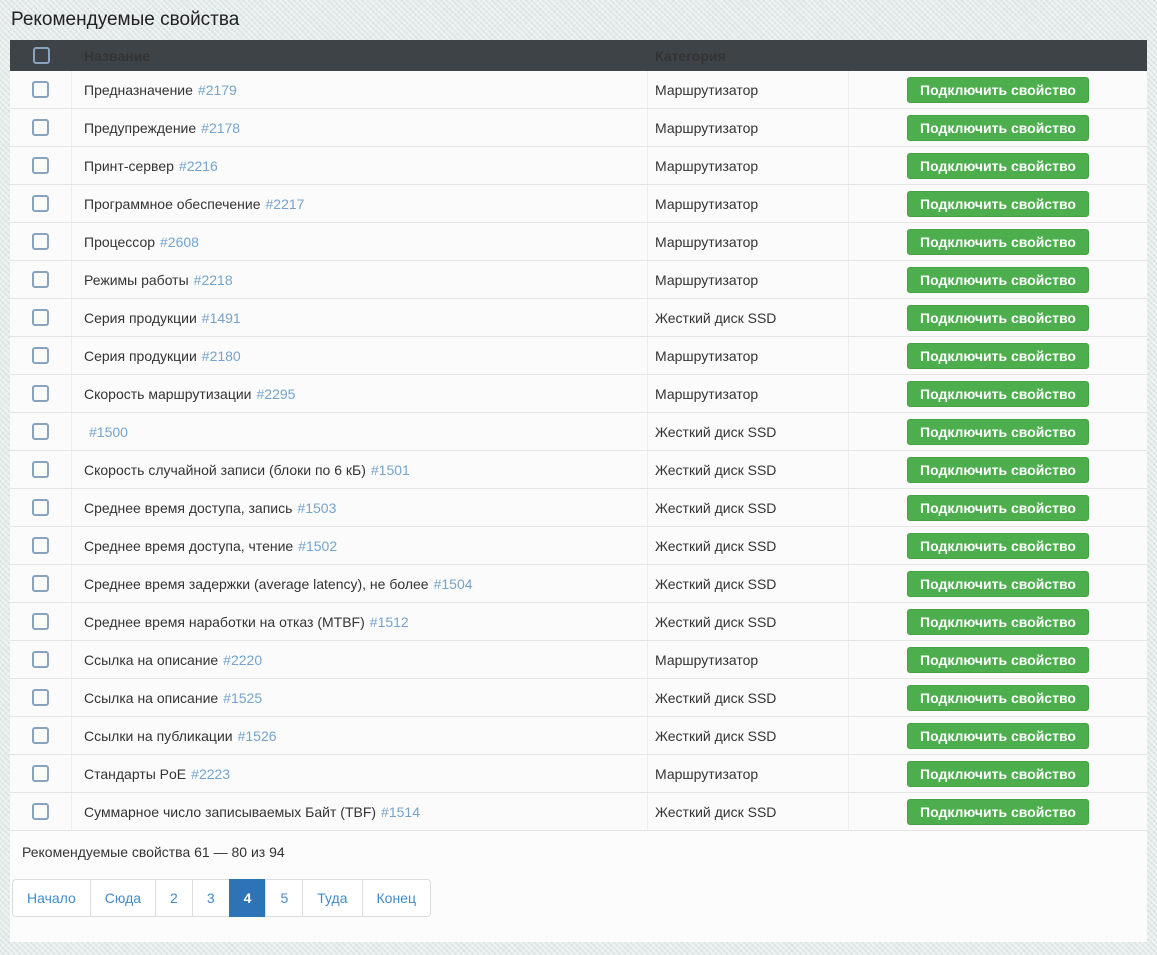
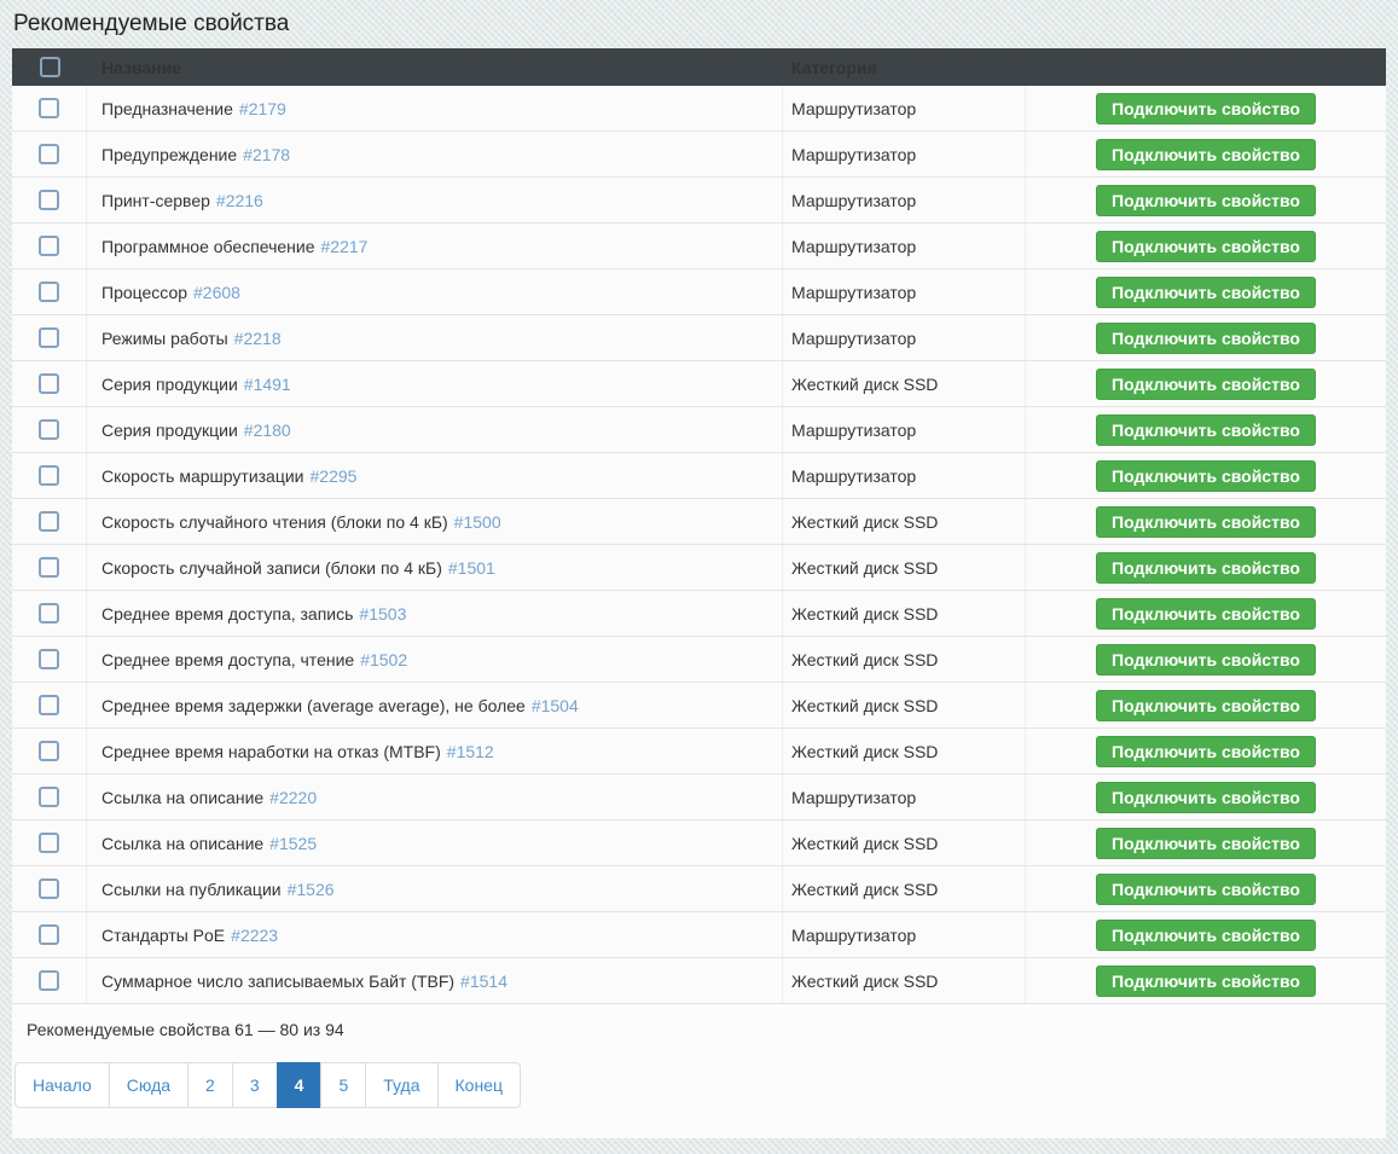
  Рекомендуемые свойства
  Предназначение
  #2179
  Маршрутизатор
  Подключить свойство
  Предупреждение
  #2178
  Маршрутизатор
  Подключить свойство
  Принт-сервер
  #2216
  Маршрутизатор
  Подключить свойство
  Программное обеспечение
  #2217
  Маршрутизатор
  Подключить свойство
  Процессор
  #2608
  Маршрутизатор
  Подключить свойство
  Режимы работы
  #2218
  Маршрутизатор
  Подключить свойство
  Серия продукции
  #1491
  Жесткий диск SSD
  Подключить свойство
  Серия продукции
  #2180
  Маршрутизатор
  Подключить свойство
  Скорость маршрутизации
  #2295
  Маршрутизатор
  Подключить свойство
+ Скорость случайного чтения (блоки по 4 кБ)
  #1500
  Жесткий диск SSD
  Подключить свойство
- Скорость случайной записи (блоки по 6 кБ)
+ Скорость случайной записи (блоки по 4 кБ)
  #1501
  Жесткий диск SSD
  Подключить свойство
  Среднее время доступа, запись
  #1503
  Жесткий диск SSD
  Подключить свойство
  Среднее время доступа, чтение
  #1502
  Жесткий диск SSD
  Подключить свойство
- Среднее время задержки (average latency), не более
+ Среднее время задержки (average average), не более
  #1504
  Жесткий диск SSD
  Подключить свойство
  Среднее время наработки на отказ (MTBF)
  #1512
  Жесткий диск SSD
  Подключить свойство
  Ссылка на описание
  #2220
  Маршрутизатор
  Подключить свойство
  Ссылка на описание
  #1525
  Жесткий диск SSD
  Подключить свойство
  Ссылки на публикации
  #1526
  Жесткий диск SSD
  Подключить свойство
  Стандарты PoE
  #2223
  Маршрутизатор
  Подключить свойство
  Суммарное число записываемых Байт (TBF)
  #1514
  Жесткий диск SSD
  Подключить свойство
  Рекомендуемые свойства 61 — 80 из 94
  Начало
  Сюда
  2
  3
  4
  5
  Туда
  Конец
